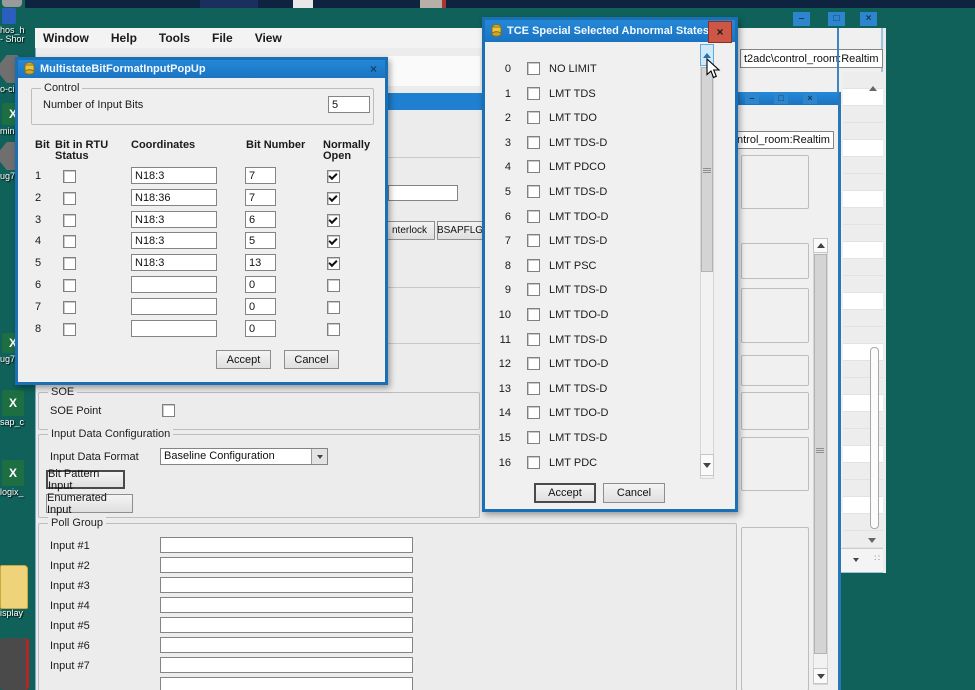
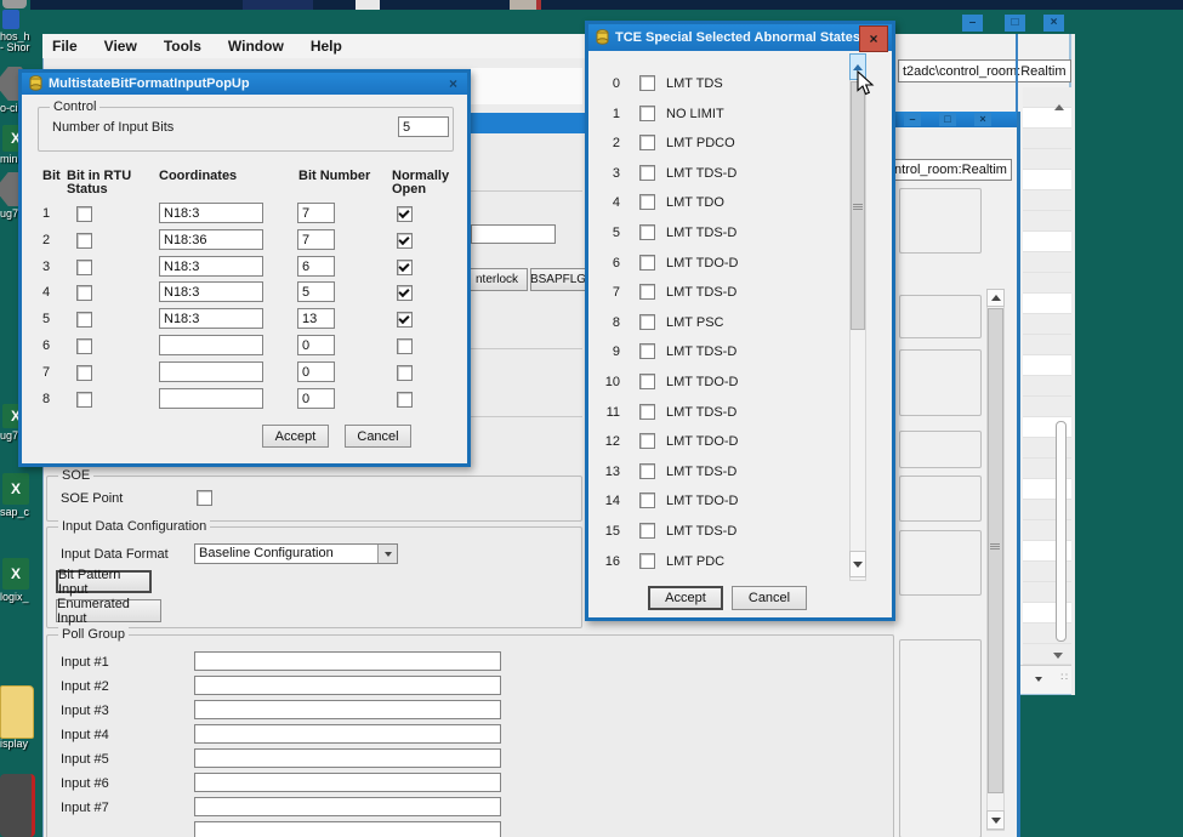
  hos_h
  - Shor
  o-ci
  X
  min
  ug7
  X
  ug7
  X
  sap_c
  X
  logix_
  isplay
  –
  □
  ×
- Window
+ File
- Help
+ View
  Tools
- File
+ Window
- View
+ Help
  nterlock
  BSAPFLG
  SOE
  SOE Point
  Input Data Configuration
  Input Data Format
  Baseline Configuration
  Bit Pattern Input
  Enumerated Input
  Poll Group
  Input #1
  Input #2
  Input #3
  Input #4
  Input #5
  Input #6
  Input #7
  t2adc\control_room:Realtim
  ∷
  –
  □
  ×
  ntrol_room:Realtim
  TCE Special Selected Abnormal States
  ×
  0
- NO LIMIT
+ LMT TDS
  1
- LMT TDS
+ NO LIMIT
  2
- LMT TDO
+ LMT PDCO
  3
  LMT TDS-D
  4
- LMT PDCO
+ LMT TDO
  5
  LMT TDS-D
  6
  LMT TDO-D
  7
  LMT TDS-D
  8
  LMT PSC
  9
  LMT TDS-D
  10
  LMT TDO-D
  11
  LMT TDS-D
  12
  LMT TDO-D
  13
  LMT TDS-D
  14
  LMT TDO-D
  15
  LMT TDS-D
  16
  LMT PDC
  Accept
  Cancel
  MultistateBitFormatInputPopUp
  ×
  Control
  Number of Input Bits
  5
  Bit
  Bit in RTU
  Status
  Coordinates
  Bit Number
  Normally
  Open
  1
  N18:3
  7
  2
  N18:36
  7
  3
  N18:3
  6
  4
  N18:3
  5
  5
  N18:3
  13
  6
  0
  7
  0
  8
  0
  Accept
  Cancel
